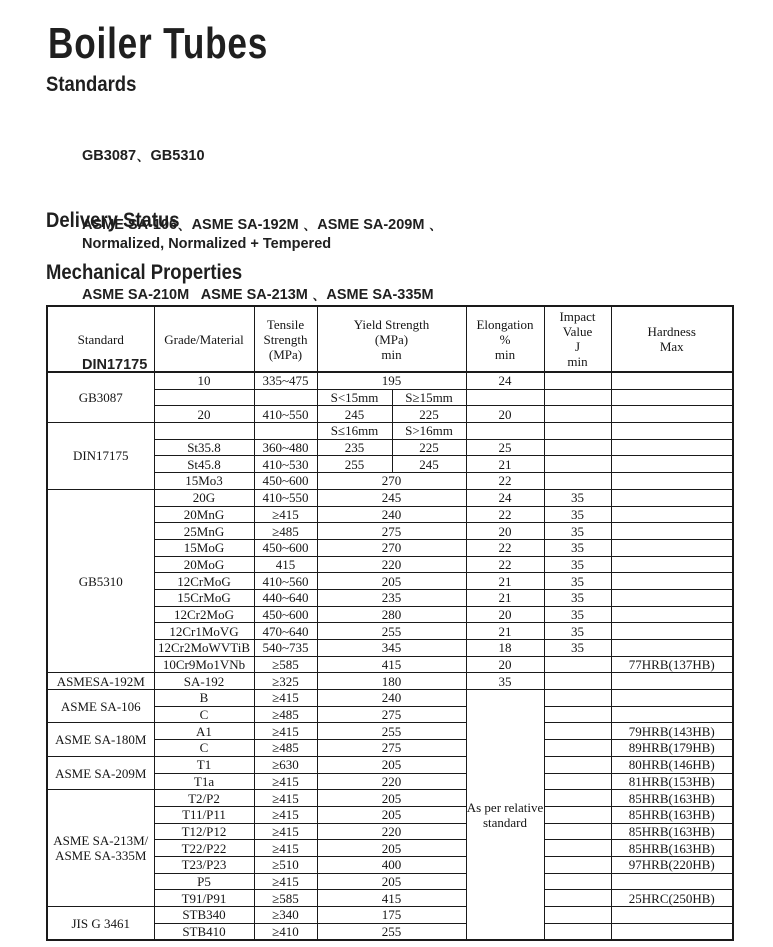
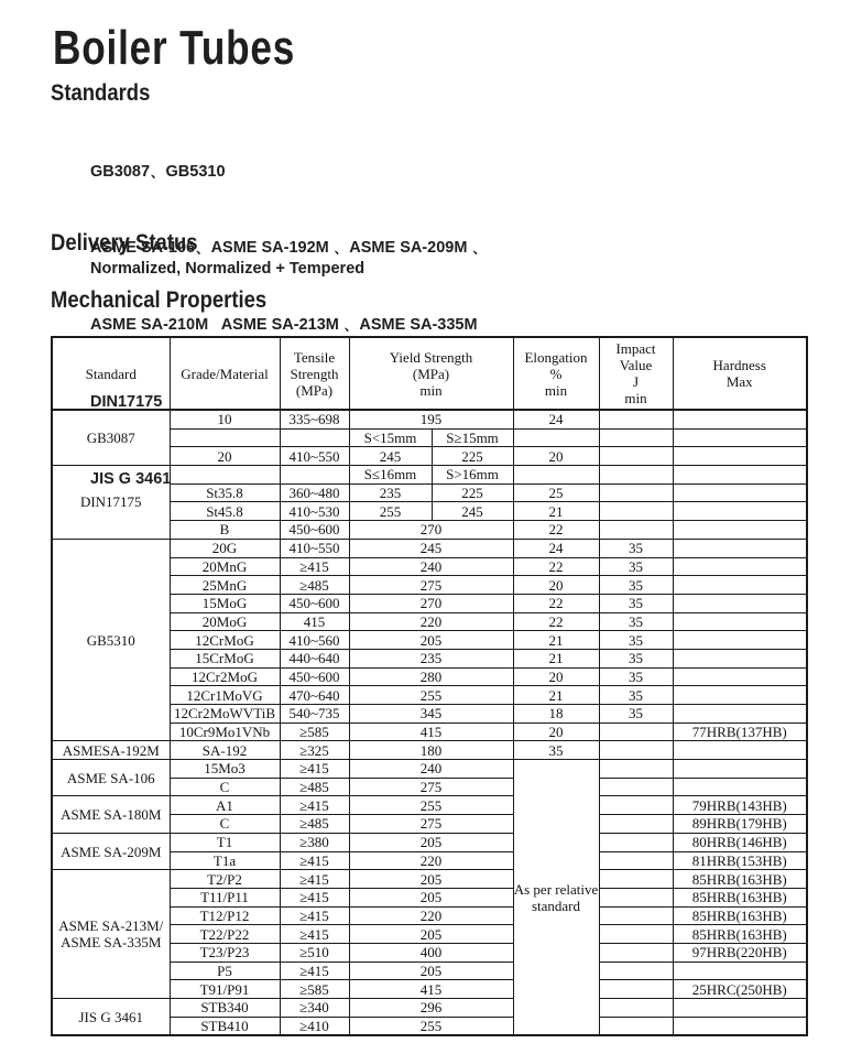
  Boiler Tubes
  Standards
  GB3087、GB5310
  ASME SA-106、ASME SA-192M 、ASME SA-209M 、
  ASME SA-210M ASME SA-213M 、ASME SA-335M
  DIN17175
+ JIS G 3461
  Delivery Status
  Normalized, Normalized + Tempered
  Mechanical Properties
  Standard	Grade/Material	TensileStrength(MPa)	Yield Strength(MPa)min	Elongation%min	ImpactValueJmin	HardnessMax
- GB3087	10	335~475	195	24
+ GB3087	10	335~698	195	24
  		S<15mm	S≥15mm
  20	410~550	245	225	20
  DIN17175			S≤16mm	S>16mm
  St35.8	360~480	235	225	25
  St45.8	410~530	255	245	21
- 15Mo3	450~600	270	22
+ B	450~600	270	22
  GB5310	20G	410~550	245	24	35
  20MnG	≥415	240	22	35
  25MnG	≥485	275	20	35
  15MoG	450~600	270	22	35
  20MoG	415	220	22	35
  12CrMoG	410~560	205	21	35
  15CrMoG	440~640	235	21	35
  12Cr2MoG	450~600	280	20	35
  12Cr1MoVG	470~640	255	21	35
  12Cr2MoWVTiB	540~735	345	18	35
  10Cr9Mo1VNb	≥585	415	20		77HRB(137HB)
  ASMESA-192M	SA-192	≥325	180	35
- ASME SA-106	B	≥415	240	As per relativestandard
+ ASME SA-106	15Mo3	≥415	240	As per relativestandard
  C	≥485	275
  ASME SA-180M	A1	≥415	255		79HRB(143HB)
  C	≥485	275		89HRB(179HB)
- ASME SA-209M	T1	≥630	205		80HRB(146HB)
+ ASME SA-209M	T1	≥380	205		80HRB(146HB)
  T1a	≥415	220		81HRB(153HB)
  ASME SA-213M/ASME SA-335M	T2/P2	≥415	205		85HRB(163HB)
  T11/P11	≥415	205		85HRB(163HB)
  T12/P12	≥415	220		85HRB(163HB)
  T22/P22	≥415	205		85HRB(163HB)
  T23/P23	≥510	400		97HRB(220HB)
  P5	≥415	205
  T91/P91	≥585	415		25HRC(250HB)
- JIS G 3461	STB340	≥340	175
+ JIS G 3461	STB340	≥340	296
  STB410	≥410	255
